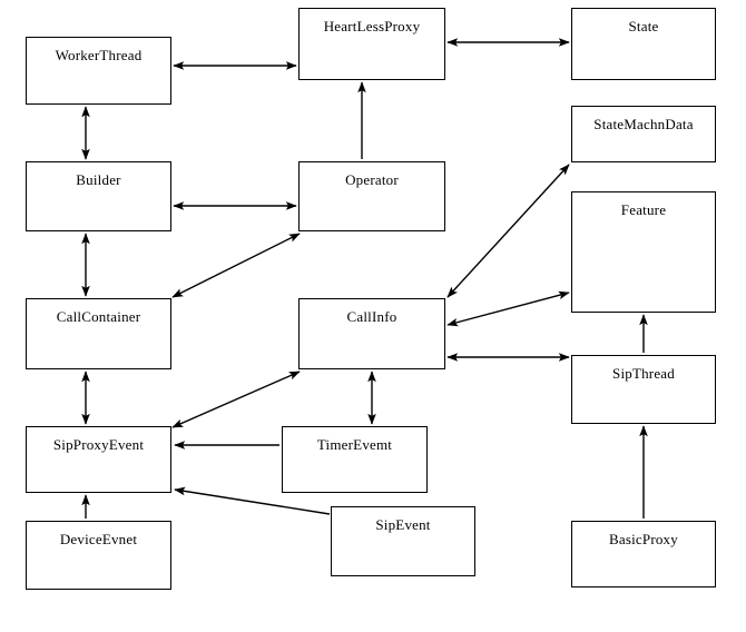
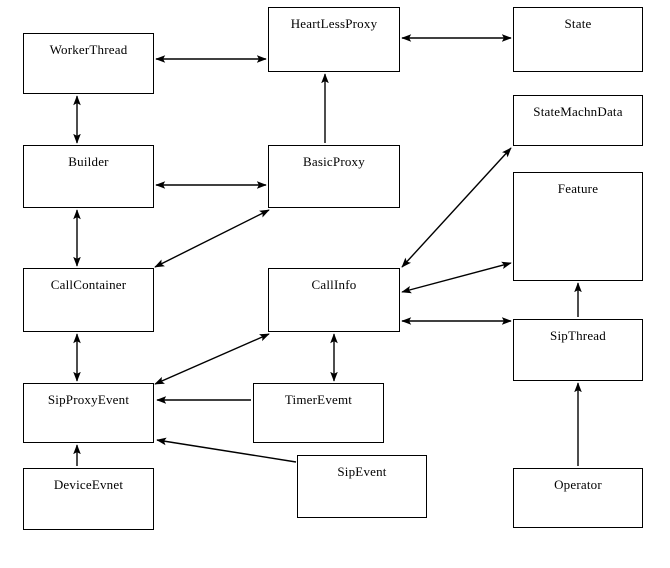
  WorkerThread
  HeartLessProxy
  State
  Builder
- Operator
+ BasicProxy
  StateMachnData
  Feature
  CallContainer
  CallInfo
  SipThread
  SipProxyEvent
  TimerEvemt
  DeviceEvnet
  SipEvent
- BasicProxy
+ Operator
